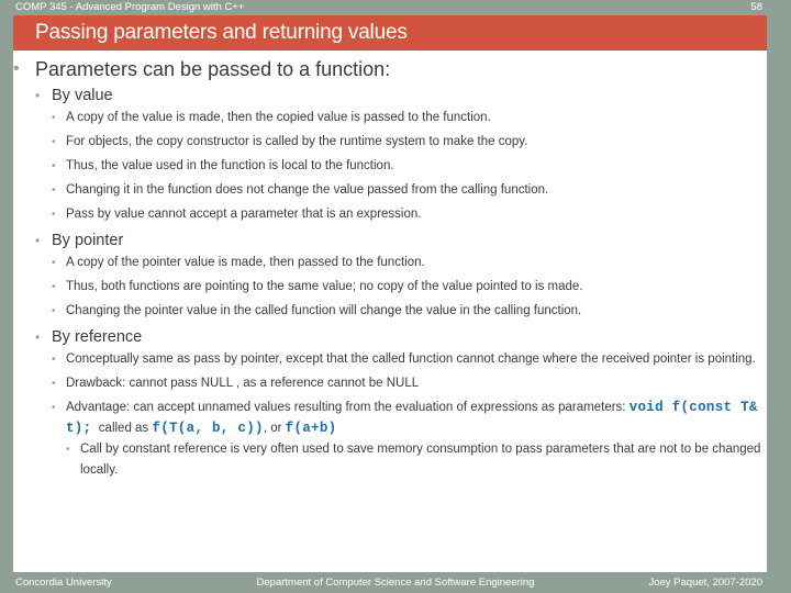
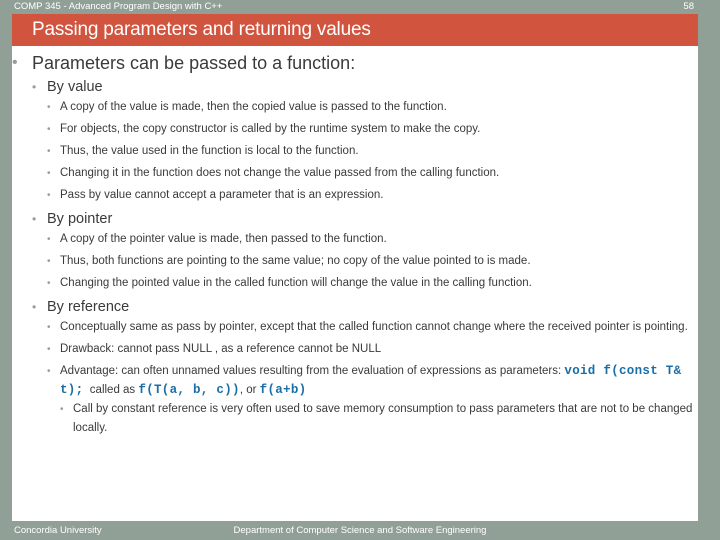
  COMP 345 - Advanced Program Design with C++
  58
  Passing parameters and returning values
  •
  Parameters can be passed to a function:
  •
  By value
  •
  A copy of the value is made, then the copied value is passed to the function.
  •
  For objects, the copy constructor is called by the runtime system to make the copy.
  •
  Thus, the value used in the function is local to the function.
  •
  Changing it in the function does not change the value passed from the calling function.
  •
  Pass by value cannot accept a parameter that is an expression.
  •
  By pointer
  •
  A copy of the pointer value is made, then passed to the function.
  •
  Thus, both functions are pointing to the same value; no copy of the value pointed to is made.
  •
- Changing the pointer value in the called function will change the value in the calling function.
+ Changing the pointed value in the called function will change the value in the calling function.
  •
  By reference
  •
  Conceptually same as pass by pointer, except that the called function cannot change where the received pointer is pointing.
  •
  Drawback: cannot pass NULL , as a reference cannot be NULL
  •
- Advantage: can accept unnamed values resulting from the evaluation of expressions as parameters: void f(const T& t); called as f(T(a, b, c)), or f(a+b)
+ Advantage: can often unnamed values resulting from the evaluation of expressions as parameters: void f(const T& t); called as f(T(a, b, c)), or f(a+b)
  •
  Call by constant reference is very often used to save memory consumption to pass parameters that are not to be changed locally.
  Concordia University
  Department of Computer Science and Software Engineering
- Joey Paquet, 2007-2020
